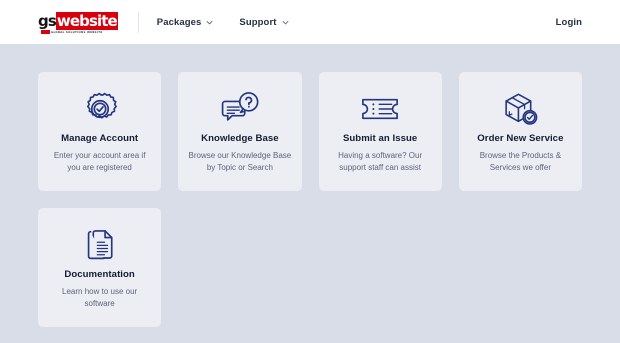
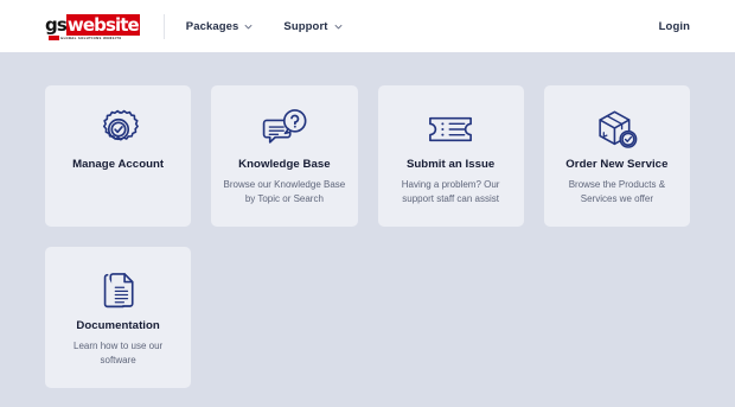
  gswebsite
  Packages
  Support
  Login
  Manage Account
- Enter your account area if you are registered
  Knowledge Base
  Browse our Knowledge Base by Topic or Search
  Submit an Issue
- Having a software? Our support staff can assist
+ Having a problem? Our support staff can assist
  Order New Service
  Browse the Products & Services we offer
  Documentation
  Learn how to use our software
